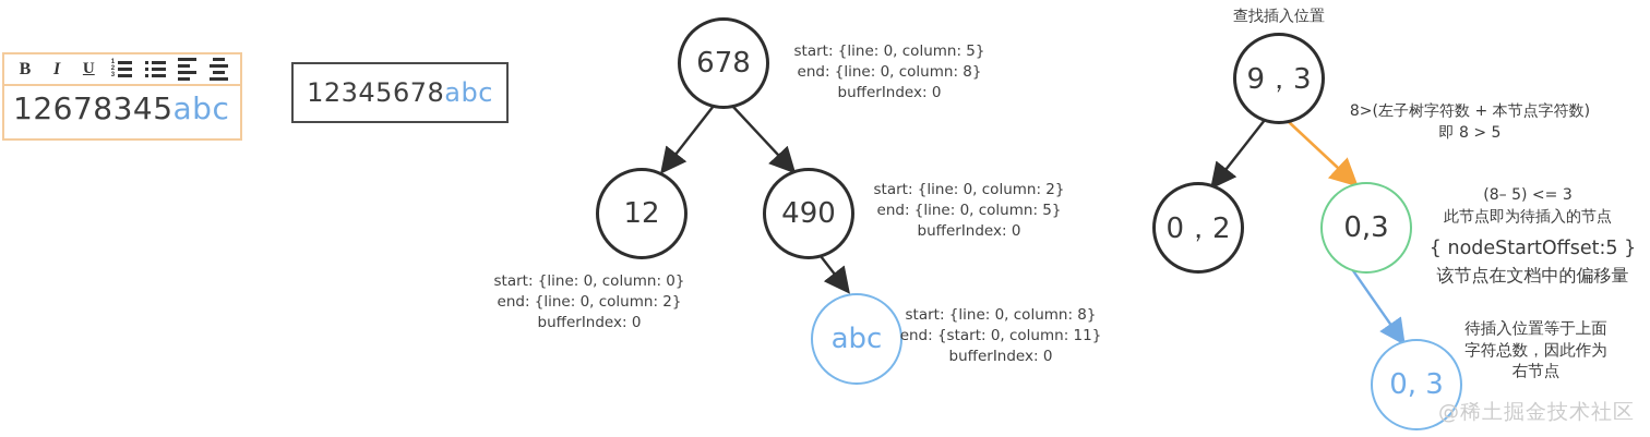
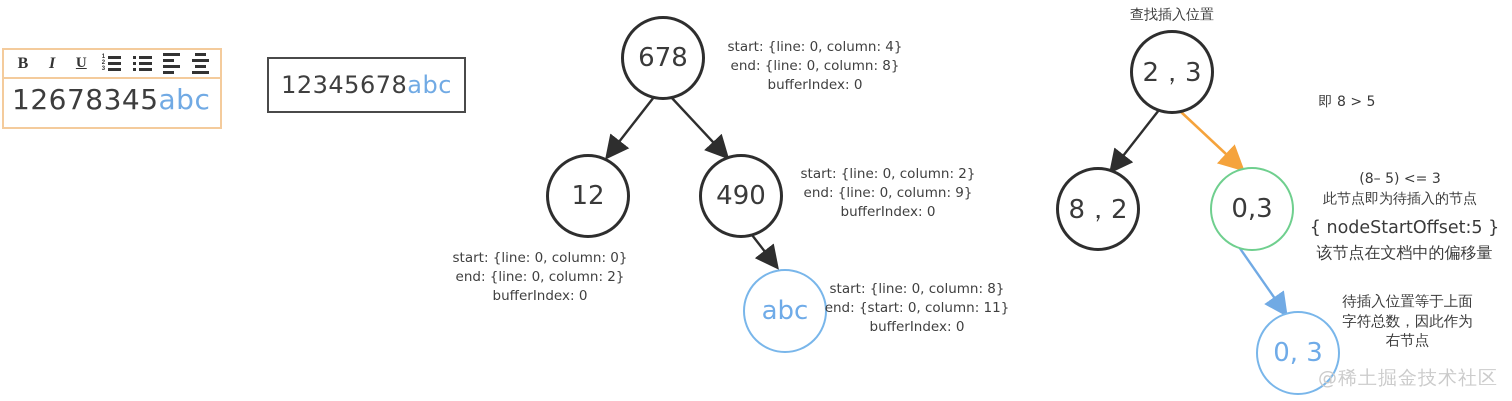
  B
  I
  U
  12678345abc
  12345678
  abc
  678
  12
  490
  abc
- start: {line: 0, column: 5}
+ start: {line: 0, column: 4}
  end: {line: 0, column: 8}
  bufferIndex: 0
  start: {line: 0, column: 2}
- end: {line: 0, column: 5}
+ end: {line: 0, column: 9}
  bufferIndex: 0
  start: {line: 0, column: 0}
  end: {line: 0, column: 2}
  bufferIndex: 0
  start: {line: 0, column: 8}
  end: {start: 0, column: 11}
  bufferIndex: 0
  查找插入位置
- 9，3
+ 2，3
- 0，2
+ 8，2
  0,3
  0, 3
- 8>(左子树字符数 + 本节点字符数)
  即 8 > 5
  (8– 5) <= 3
  此节点即为待插入的节点
  { nodeStartOffset:5 }
  该节点在文档中的偏移量
  待插入位置等于上面
  字符总数，因此作为
  右节点
  @稀土掘金技术社区
